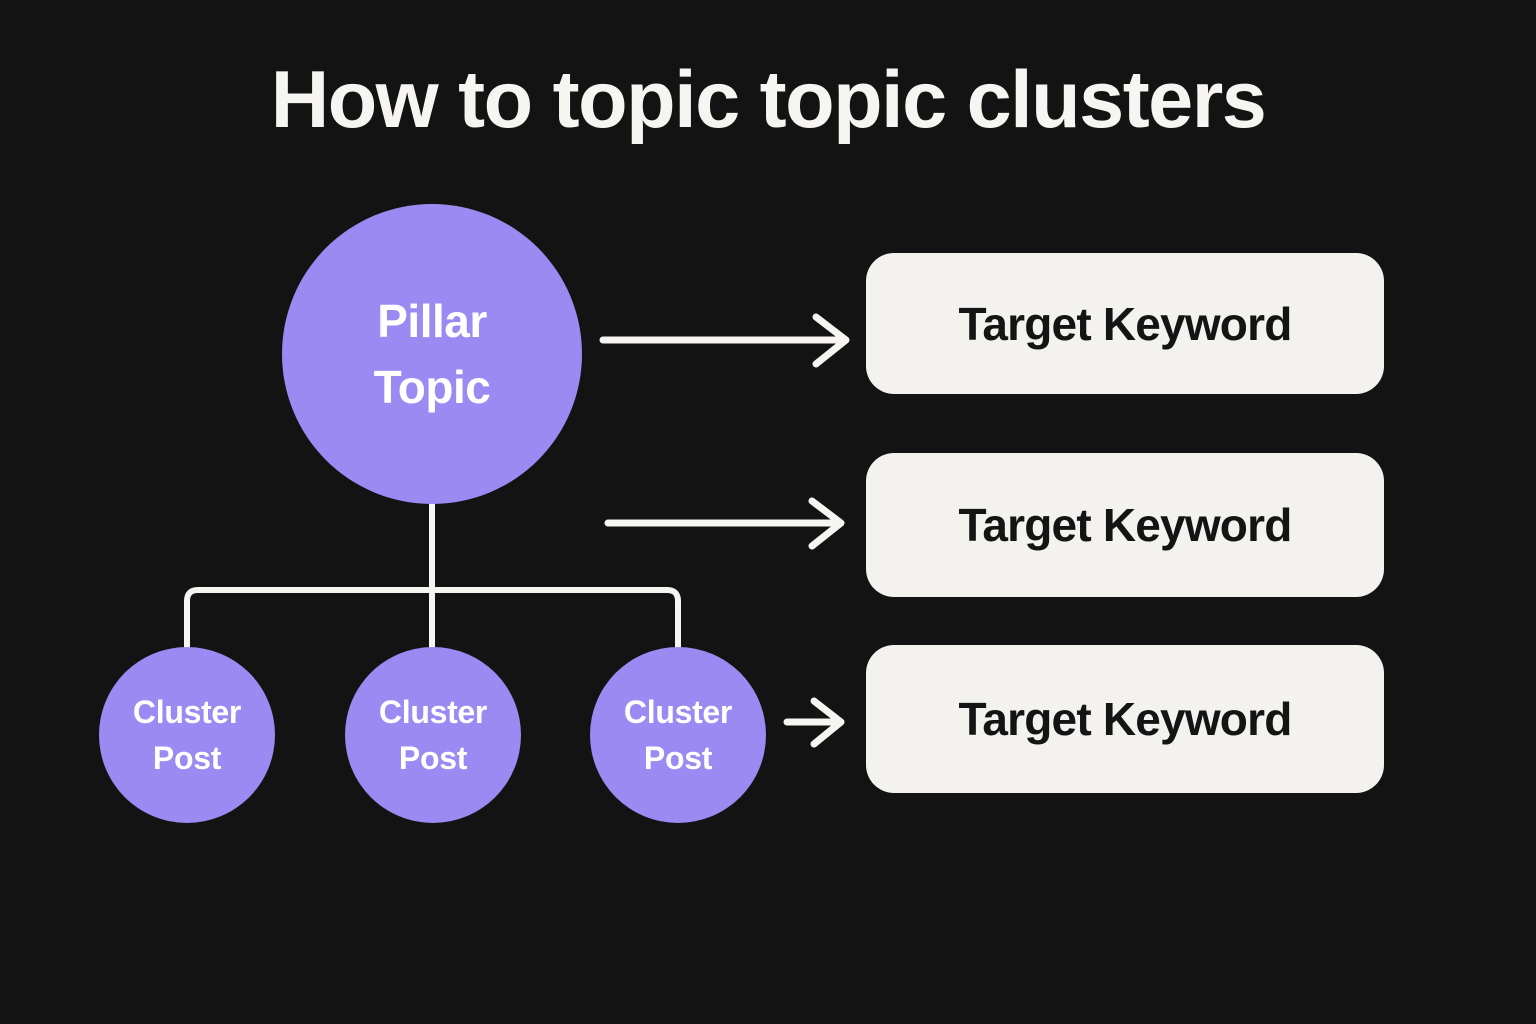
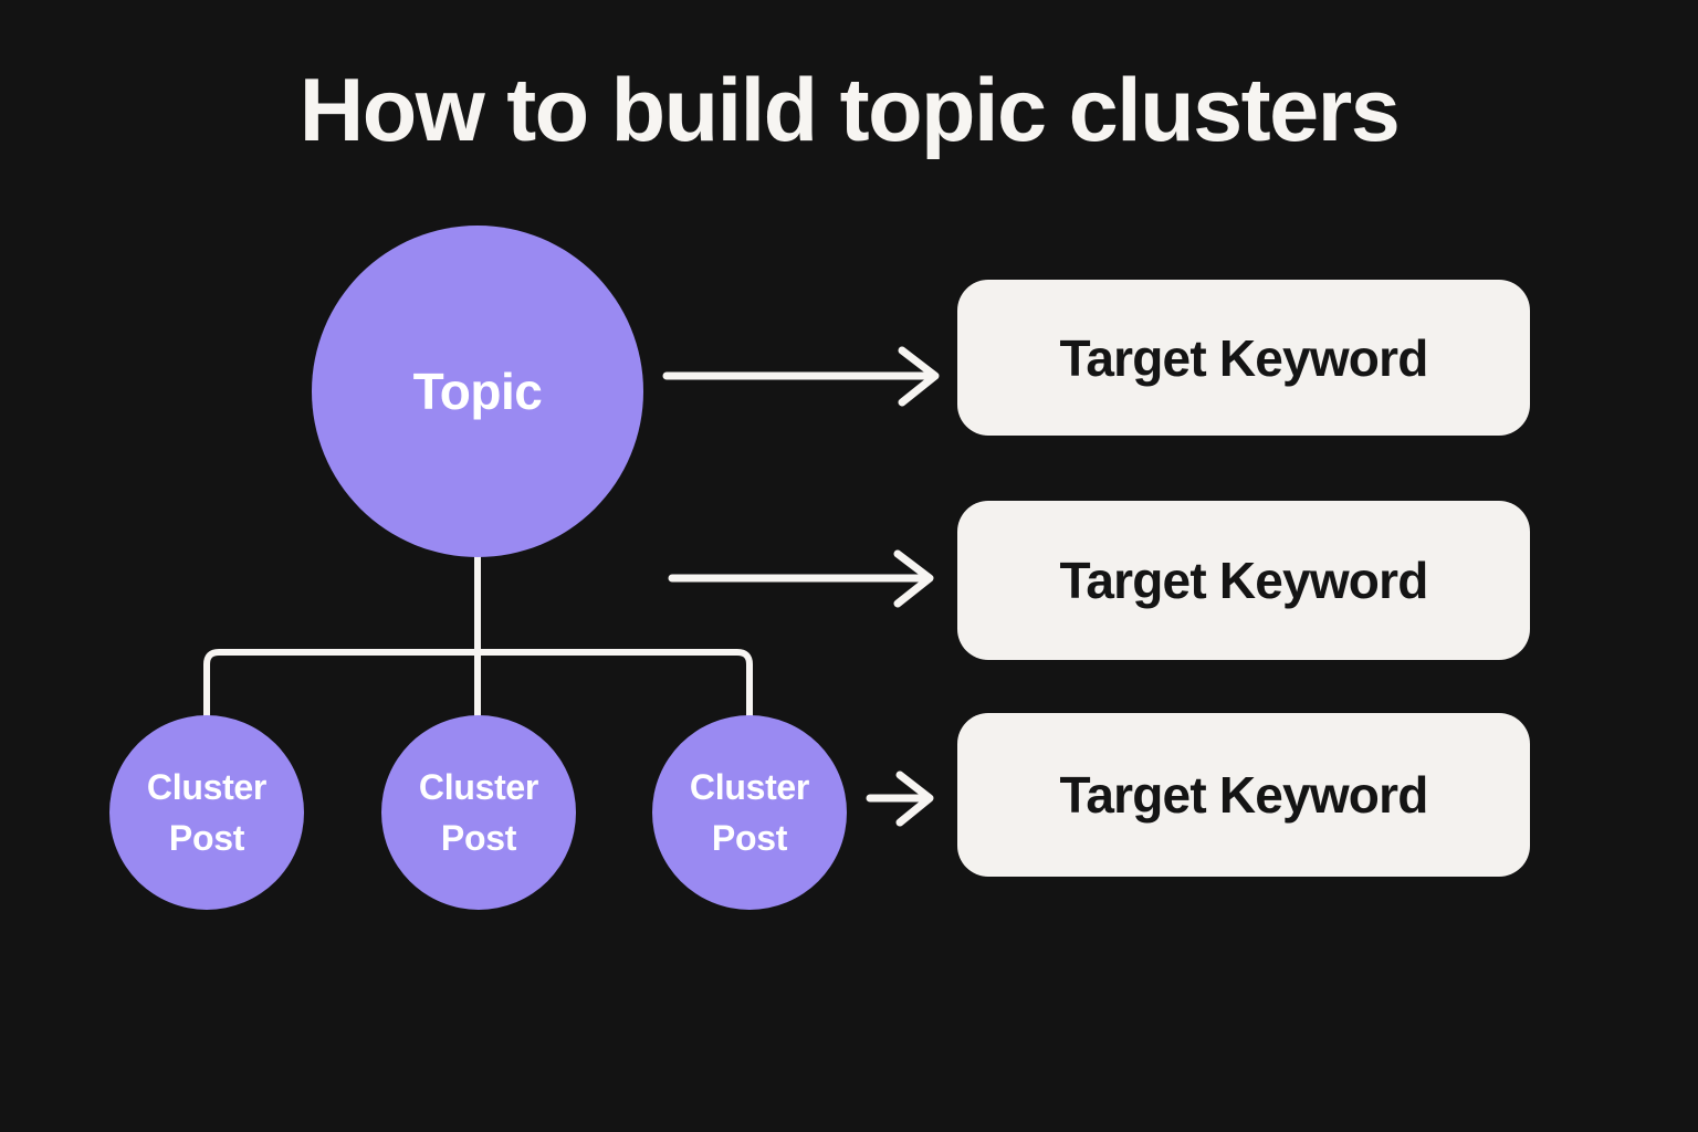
- How to topic topic clusters
+ How to build topic clusters
- Pillar
  Topic
  Cluster
  Post
  Cluster
  Post
  Cluster
  Post
  Target Keyword
  Target Keyword
  Target Keyword
